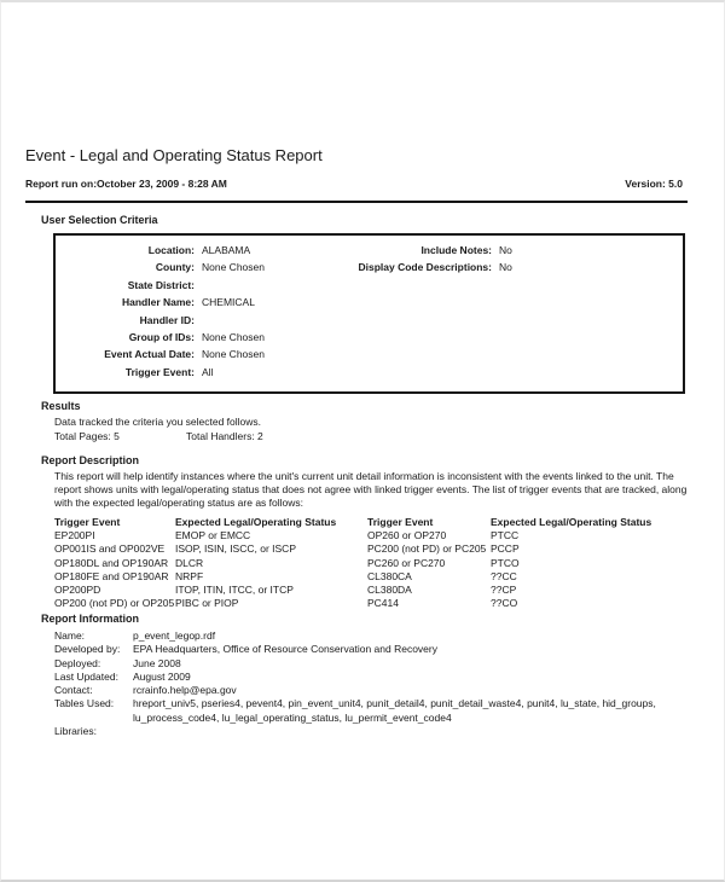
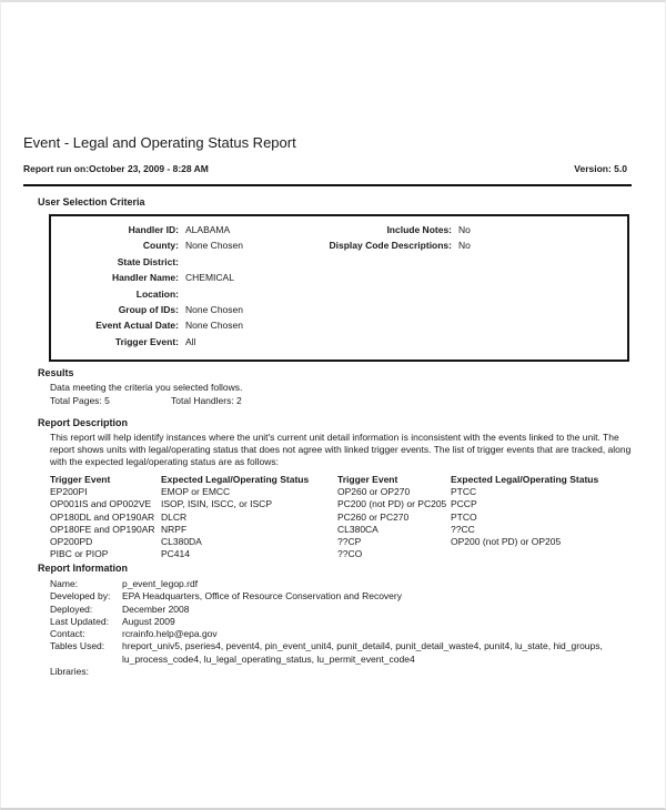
  Event - Legal and Operating Status Report
  Report run on:October 23, 2009 - 8:28 AM
  Version: 5.0
  User Selection Criteria
- Location:
+ Handler ID:
  ALABAMA
  County:
  None Chosen
  State District:
  Handler Name:
  CHEMICAL
- Handler ID:
+ Location:
  Group of IDs:
  None Chosen
  Event Actual Date:
  None Chosen
  Trigger Event:
  All
  Include Notes:
  No
  Display Code Descriptions:
  No
  Results
- Data tracked the criteria you selected follows.
+ Data meeting the criteria you selected follows.
  Total Pages: 5
  Total Handlers: 2
  Report Description
  This report will help identify instances where the unit's current unit detail information is inconsistent with the events linked to the unit. The report shows units with legal/operating status that does not agree with linked trigger events. The list of trigger events that are tracked, along with the expected legal/operating status are as follows:
  Trigger Event
  Expected Legal/Operating Status
  Trigger Event
  Expected Legal/Operating Status
  EP200PI
  EMOP or EMCC
  OP260 or OP270
  PTCC
  OP001IS and OP002VE
  ISOP, ISIN, ISCC, or ISCP
  PC200 (not PD) or PC205
  PCCP
  OP180DL and OP190AR
  DLCR
  PC260 or PC270
  PTCO
  OP180FE and OP190AR
  NRPF
  CL380CA
  ??CC
  OP200PD
- ITOP, ITIN, ITCC, or ITCP
  CL380DA
  ??CP
  OP200 (not PD) or OP205
  PIBC or PIOP
  PC414
  ??CO
  Report Information
  Name:
  p_event_legop.rdf
  Developed by:
  EPA Headquarters, Office of Resource Conservation and Recovery
  Deployed:
- June 2008
+ December 2008
  Last Updated:
  August 2009
  Contact:
  rcrainfo.help@epa.gov
  Tables Used:
  hreport_univ5, pseries4, pevent4, pin_event_unit4, punit_detail4, punit_detail_waste4, punit4, lu_state, hid_groups, lu_process_code4, lu_legal_operating_status, lu_permit_event_code4
  Libraries:
